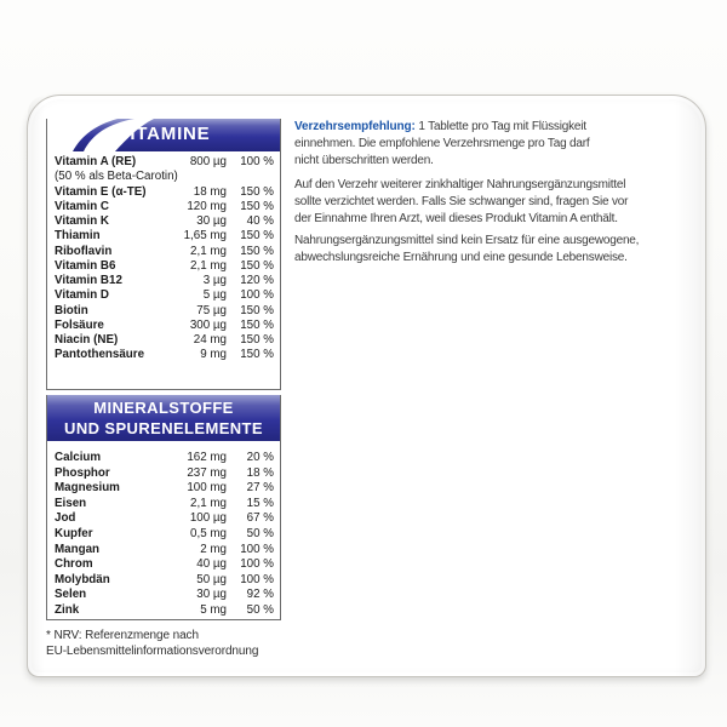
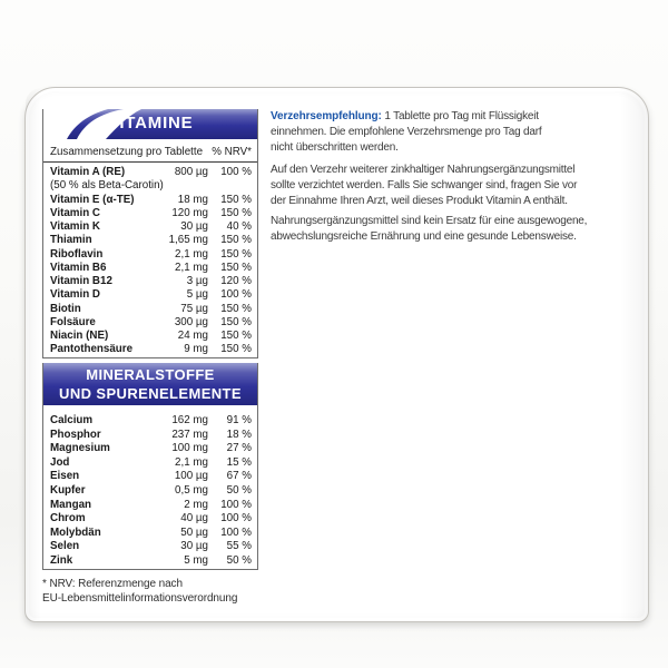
  VITAMINE
+ Zusammensetzung pro Tablette
+ % NRV*
  Vitamin A (RE)
  800 µg
  100 %
  (50 % als Beta-Caro
  Vitamin E (α-TE)
  18 mg
  150 %
  Vitamin C
  120 mg
  150 %
  Vitamin K
  30 µg
  40 %
  Thiamin
  1,65 mg
  150 %
  Riboflavin
  2,1 mg
  150 %
  Vitamin B6
  2,1 mg
  150 %
  Vitamin B12
  3 µg
  120 %
  Vitamin D
  5 µg
  100 %
  Biotin
  75 µg
  150 %
  Folsäure
  300 µg
  150 %
  Niacin (NE)
  24 mg
  150 %
  Pantothensäure
  9 mg
  150 %
  MINERALSTOFFE
  UND SPURENELEMENTE
  Calcium
  162 mg
- 20 %
+ 91 %
  Phosphor
  237 mg
  18 %
  Magnesium
  100 mg
  27 %
- Eisen
+ Jod
  2,1 mg
  15 %
- Jod
+ Eisen
  100 µg
  67 %
  Kupfer
  0,5 mg
  50 %
  Mangan
  2 mg
  100 %
  Chrom
  40 µg
  100 %
  Molybdän
  50 µg
  100 %
  Selen
  30 µg
- 92 %
+ 55 %
  Zink
  5 mg
  50 %
  * NRV: Referenzmenge nach
  EU-Lebensmittelinformationsverordnung
  Verzehrsempfehlung: 1 Tablette pro Tag mit Flüssigkeit
  einnehmen. Die empfohlene Verzehrsmenge pro Tag darf
  nicht überschritten werden.
  Auf den Verzehr weiterer zinkhaltiger Nahrungsergänzungsmittel
  sollte verzichtet werden. Falls Sie schwanger sind, fragen Sie vor
  der Einnahme Ihren Arzt, weil dieses Produkt Vitamin A enthält.
  Nahrungsergänzungsmittel sind kein Ersatz für eine ausgewogene,
  abwechslungsreiche Ernährung und eine gesunde Lebensweise.
